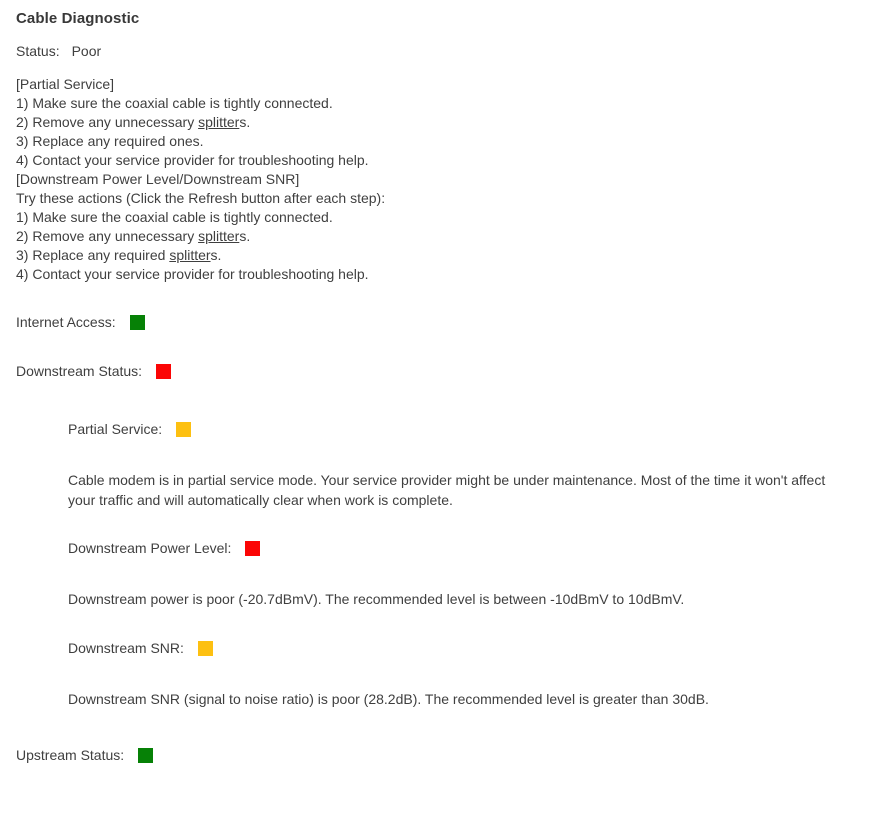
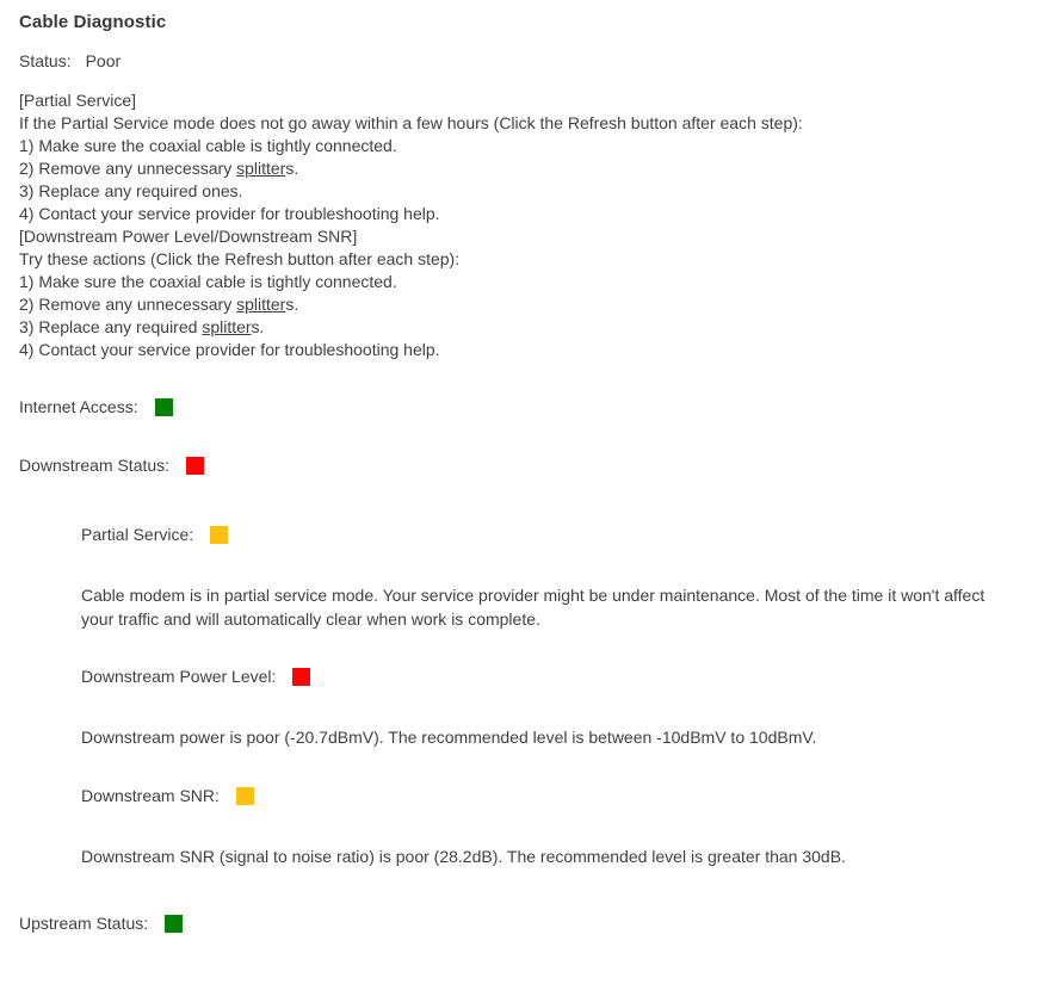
  Cable Diagnostic
  Status: Poor
  [Partial Service]
+ If the Partial Service mode does not go away within a few hours (Click the Refresh button after each step):
  1) Make sure the coaxial cable is tightly connected.
  2) Remove any unnecessary splitters.
  3) Replace any required ones.
  4) Contact your service provider for troubleshooting help.
  [Downstream Power Level/Downstream SNR]
  Try these actions (Click the Refresh button after each step):
  1) Make sure the coaxial cable is tightly connected.
  2) Remove any unnecessary splitters.
  3) Replace any required splitters.
  4) Contact your service provider for troubleshooting help.
  Internet Access:
  Downstream Status:
  Partial Service:
  Cable modem is in partial service mode. Your service provider might be under maintenance. Most of the time it won't affect your traffic and will automatically clear when work is complete.
  Downstream Power Level:
  Downstream power is poor (-20.7dBmV). The recommended level is between -10dBmV to 10dBmV.
  Downstream SNR:
  Downstream SNR (signal to noise ratio) is poor (28.2dB). The recommended level is greater than 30dB.
  Upstream Status:
